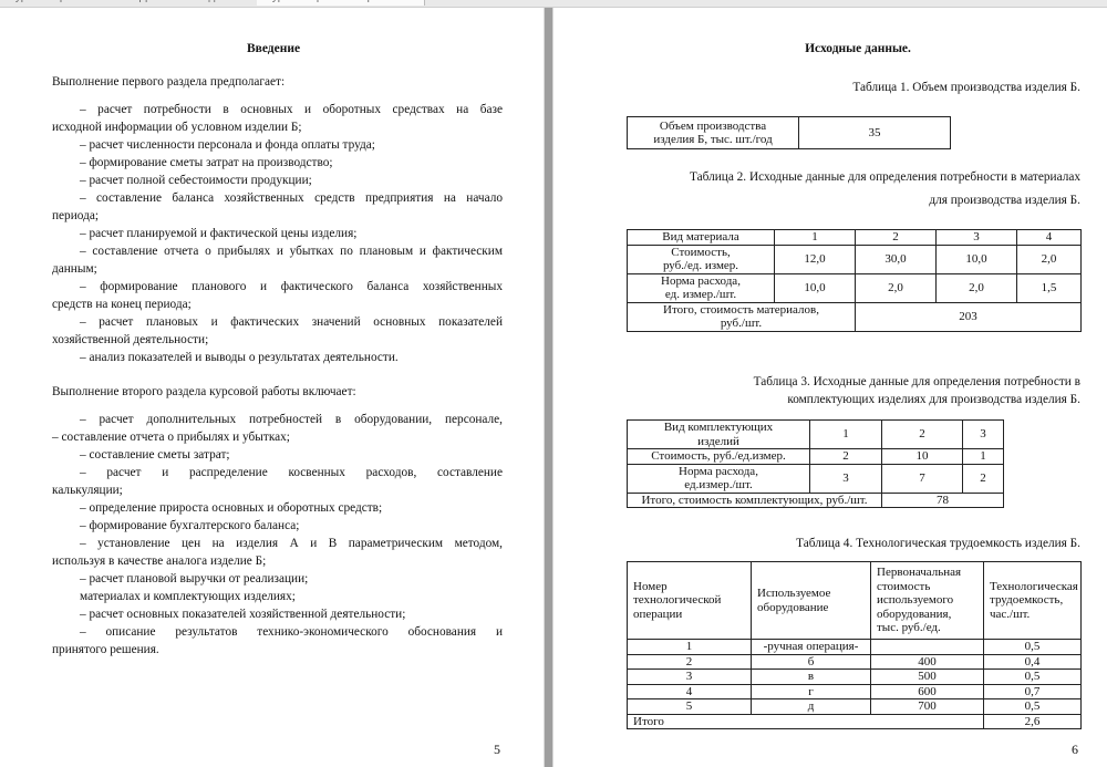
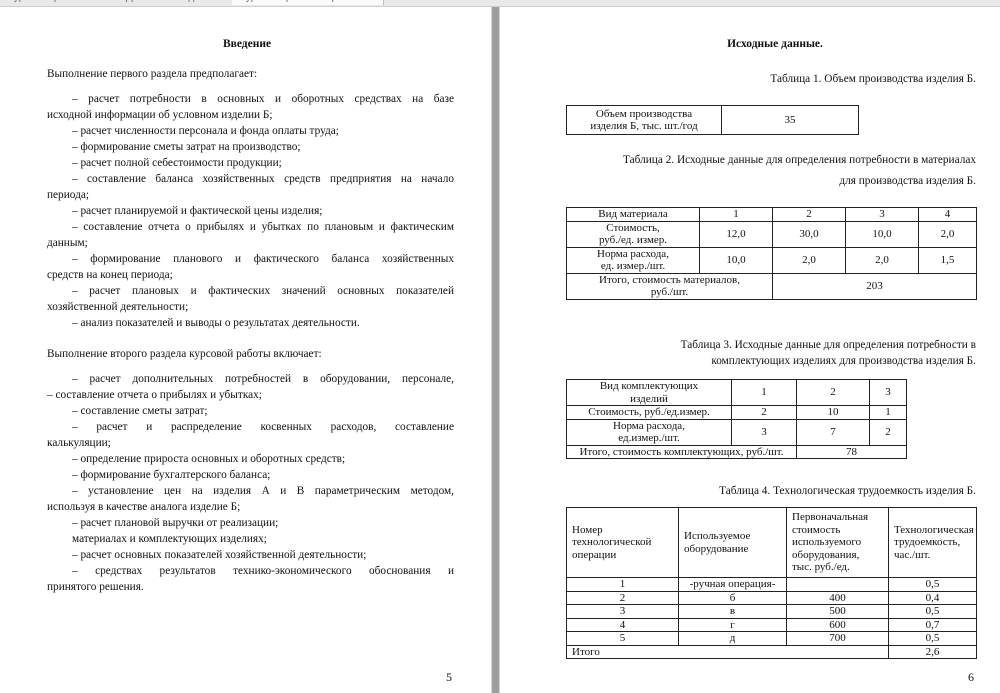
  Введение
  Выполнение первого раздела предполагает:
  – расчет потребности в основных и оборотных средствах на базе
  исходной информации об условном изделии Б;
  – расчет численности персонала и фонда оплаты труда;
  – формирование сметы затрат на производство;
  – расчет полной себестоимости продукции;
  – составление баланса хозяйственных средств предприятия на начало
  периода;
  – расчет планируемой и фактической цены изделия;
  – составление отчета о прибылях и убытках по плановым и фактическим
  данным;
  – формирование планового и фактического баланса хозяйственных
  средств на конец периода;
  – расчет плановых и фактических значений основных показателей
  хозяйственной деятельности;
  – анализ показателей и выводы о результатах деятельности.
  Выполнение второго раздела курсовой работы включает:
  – расчет дополнительных потребностей в оборудовании, персонале,
  – составление отчета о прибылях и убытках;
  – составление сметы затрат;
  – расчет и распределение косвенных расходов, составление
  калькуляции;
  – определение прироста основных и оборотных средств;
  – формирование бухгалтерского баланса;
  – установление цен на изделия А и В параметрическим методом,
  используя в качестве аналога изделие Б;
  – расчет плановой выручки от реализации;
  материалах и комплектующих изделиях;
  – расчет основных показателей хозяйственной деятельности;
- – описание результатов технико-экономического обоснования и
+ – средствах результатов технико-экономического обоснования и
  принятого решения.
  5
  Исходные данные.
  Таблица 1. Объем производства изделия Б.
  Объем производства изделия Б, тыс. шт./год	35
  Таблица 2. Исходные данные для определения потребности в материалах
  для производства изделия Б.
  Вид материала	1	2	3	4
  Стоимость, руб./ед. измер.	12,0	30,0	10,0	2,0
  Норма расхода, ед. измер./шт.	10,0	2,0	2,0	1,5
  Итого, стоимость материалов, руб./шт.	203
  Таблица 3. Исходные данные для определения потребности в
  комплектующих изделиях для производства изделия Б.
  Вид комплектующих изделий	1	2	3
  Стоимость, руб./ед.измер.	2	10	1
  Норма расхода, ед.измер./шт.	3	7	2
  Итого, стоимость комплектующих, руб./шт.	78
  Таблица 4. Технологическая трудоемкость изделия Б.
  Номер технологической операции	Используемое оборудование	Первоначальная стоимость используемого оборудования, тыс. руб./ед.	Технологическая трудоемкость, час./шт.
  1	-ручная операция-		0,5
  2	б	400	0,4
  3	в	500	0,5
  4	г	600	0,7
  5	д	700	0,5
  Итого	2,6
  6
